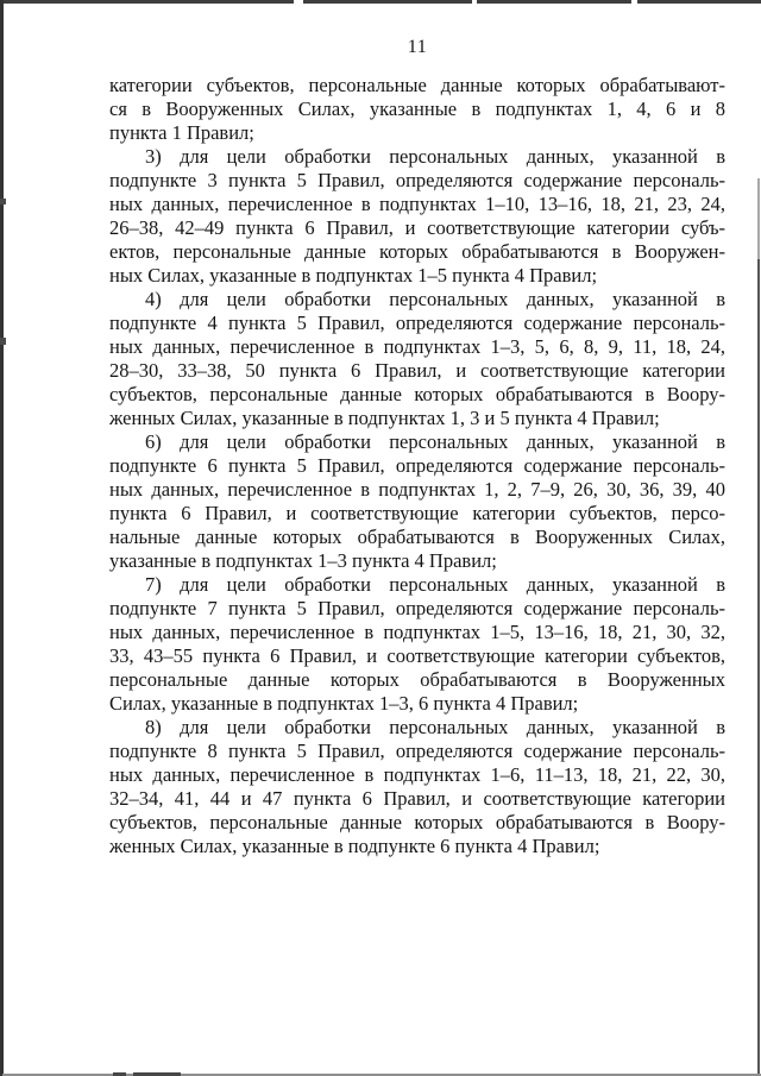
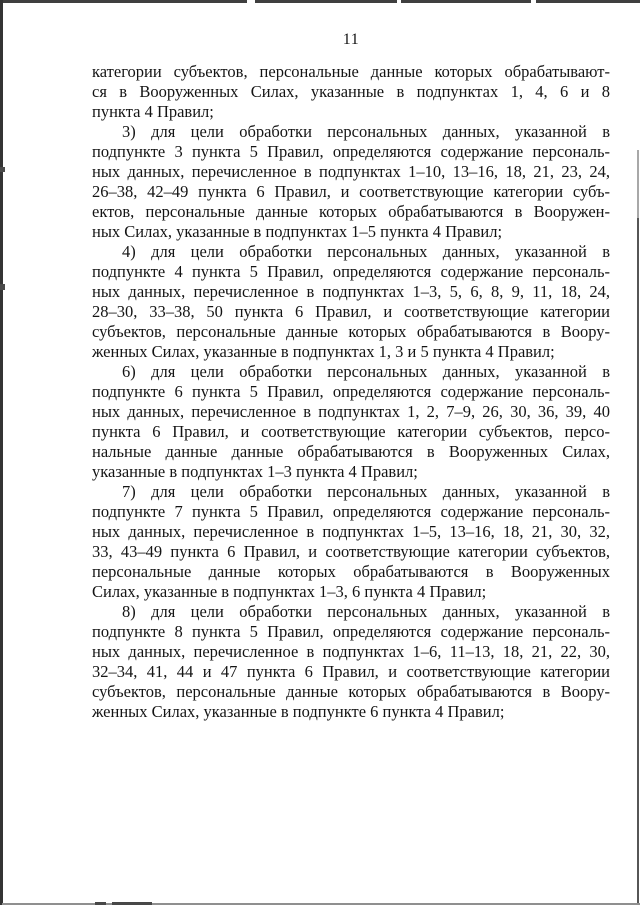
  11
  категории субъектов, персональные данные которых обрабатывают-
  ся в Вооруженных Силах, указанные в подпунктах 1, 4, 6 и 8
- пункта 1 Правил;
+ пункта 4 Правил;
  3) для цели обработки персональных данных, указанной в
  подпункте 3 пункта 5 Правил, определяются содержание персональ-
  ных данных, перечисленное в подпунктах 1–10, 13–16, 18, 21, 23, 24,
  26–38, 42–49 пункта 6 Правил, и соответствующие категории субъ-
  ектов, персональные данные которых обрабатываются в Вооружен-
  ных Силах, указанные в подпунктах 1–5 пункта 4 Правил;
  4) для цели обработки персональных данных, указанной в
  подпункте 4 пункта 5 Правил, определяются содержание персональ-
  ных данных, перечисленное в подпунктах 1–3, 5, 6, 8, 9, 11, 18, 24,
  28–30, 33–38, 50 пункта 6 Правил, и соответствующие категории
  субъектов, персональные данные которых обрабатываются в Воору-
  женных Силах, указанные в подпунктах 1, 3 и 5 пункта 4 Правил;
  6) для цели обработки персональных данных, указанной в
  подпункте 6 пункта 5 Правил, определяются содержание персональ-
  ных данных, перечисленное в подпунктах 1, 2, 7–9, 26, 30, 36, 39, 40
  пункта 6 Правил, и соответствующие категории субъектов, персо-
- нальные данные которых обрабатываются в Вооруженных Силах,
+ нальные данные данные обрабатываются в Вооруженных Силах,
  указанные в подпунктах 1–3 пункта 4 Правил;
  7) для цели обработки персональных данных, указанной в
  подпункте 7 пункта 5 Правил, определяются содержание персональ-
  ных данных, перечисленное в подпунктах 1–5, 13–16, 18, 21, 30, 32,
- 33, 43–55 пункта 6 Правил, и соответствующие категории субъектов,
+ 33, 43–49 пункта 6 Правил, и соответствующие категории субъектов,
  персональные данные которых обрабатываются в Вооруженных
  Силах, указанные в подпунктах 1–3, 6 пункта 4 Правил;
  8) для цели обработки персональных данных, указанной в
  подпункте 8 пункта 5 Правил, определяются содержание персональ-
  ных данных, перечисленное в подпунктах 1–6, 11–13, 18, 21, 22, 30,
  32–34, 41, 44 и 47 пункта 6 Правил, и соответствующие категории
  субъектов, персональные данные которых обрабатываются в Воору-
  женных Силах, указанные в подпункте 6 пункта 4 Правил;
